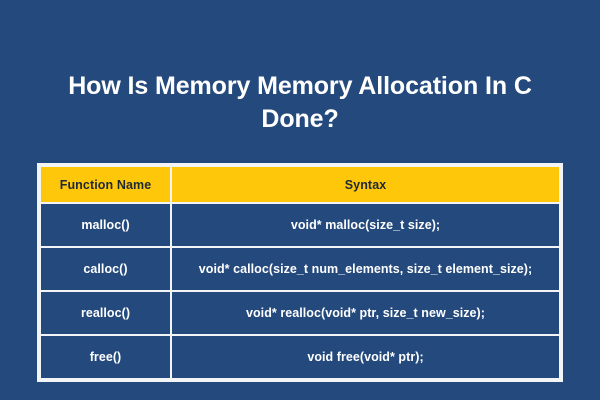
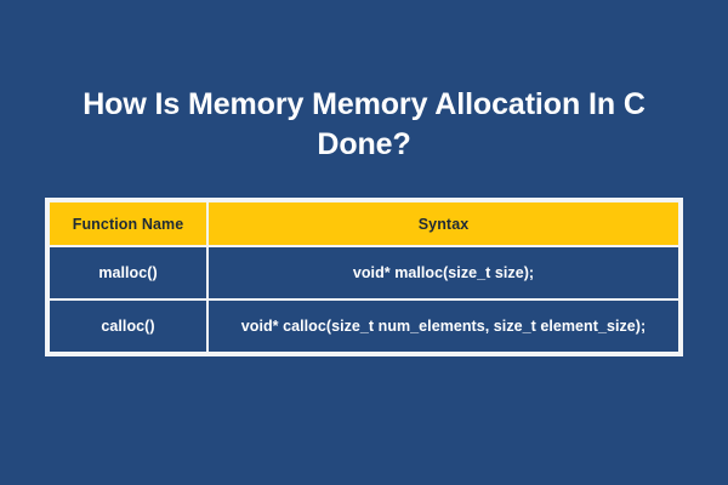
  How Is Memory Memory Allocation In C Done?
  Function Name	Syntax
  malloc()	void* malloc(size_t size);
  calloc()	void* calloc(size_t num_elements, size_t element_size);
- realloc()	void* realloc(void* ptr, size_t new_size);
- free()	void free(void* ptr);
